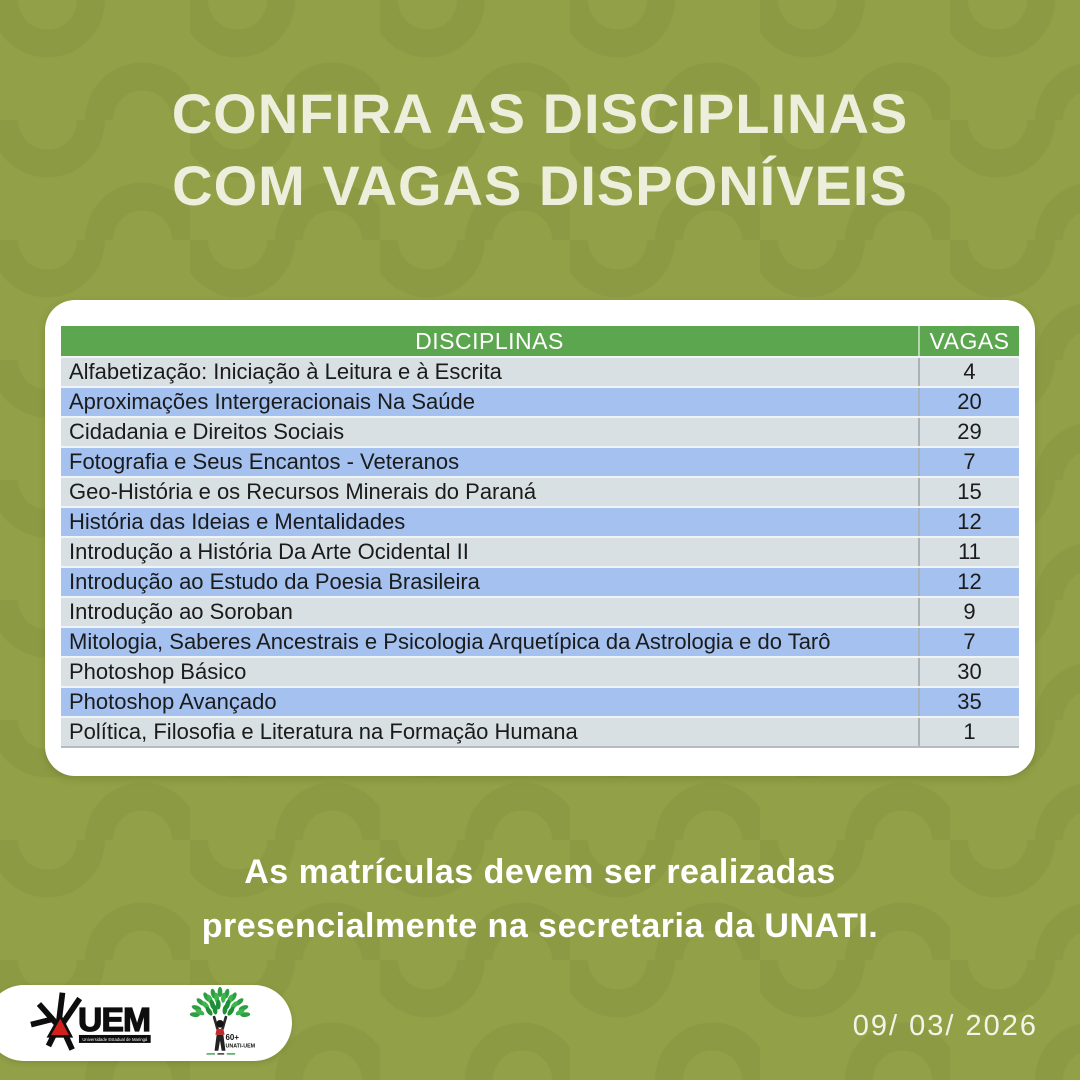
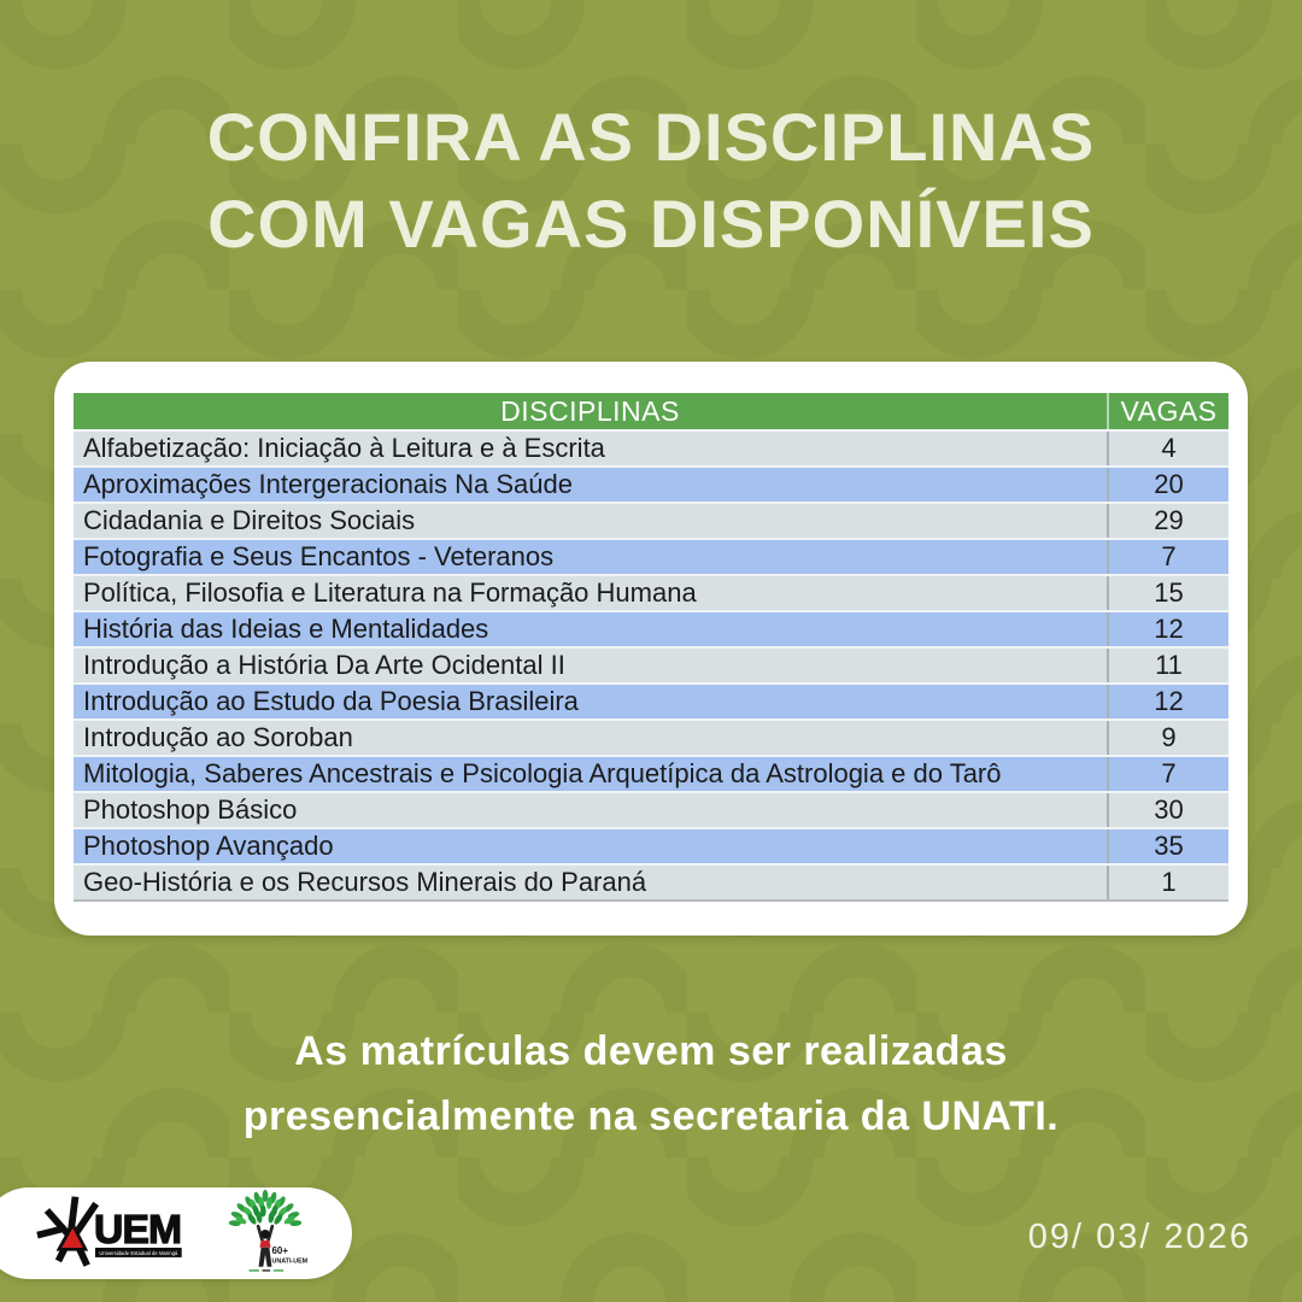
  CONFIRA AS DISCIPLINAS
  COM VAGAS DISPONÍVEIS
  DISCIPLINAS	VAGAS
  Alfabetização: Iniciação à Leitura e à Escrita	4
  Aproximações Intergeracionais Na Saúde	20
  Cidadania e Direitos Sociais	29
  Fotografia e Seus Encantos - Veteranos	7
- Geo-História e os Recursos Minerais do Paraná	15
+ Política, Filosofia e Literatura na Formação Humana	15
  História das Ideias e Mentalidades	12
  Introdução a História Da Arte Ocidental II	11
  Introdução ao Estudo da Poesia Brasileira	12
  Introdução ao Soroban	9
  Mitologia, Saberes Ancestrais e Psicologia Arquetípica da Astrologia e do Tarô	7
  Photoshop Básico	30
  Photoshop Avançado	35
- Política, Filosofia e Literatura na Formação Humana	1
+ Geo-História e os Recursos Minerais do Paraná	1
  As matrículas devem ser realizadas
  presencialmente na secretaria da UNATI.
  UEM
  60+
  09/ 03/ 2026
